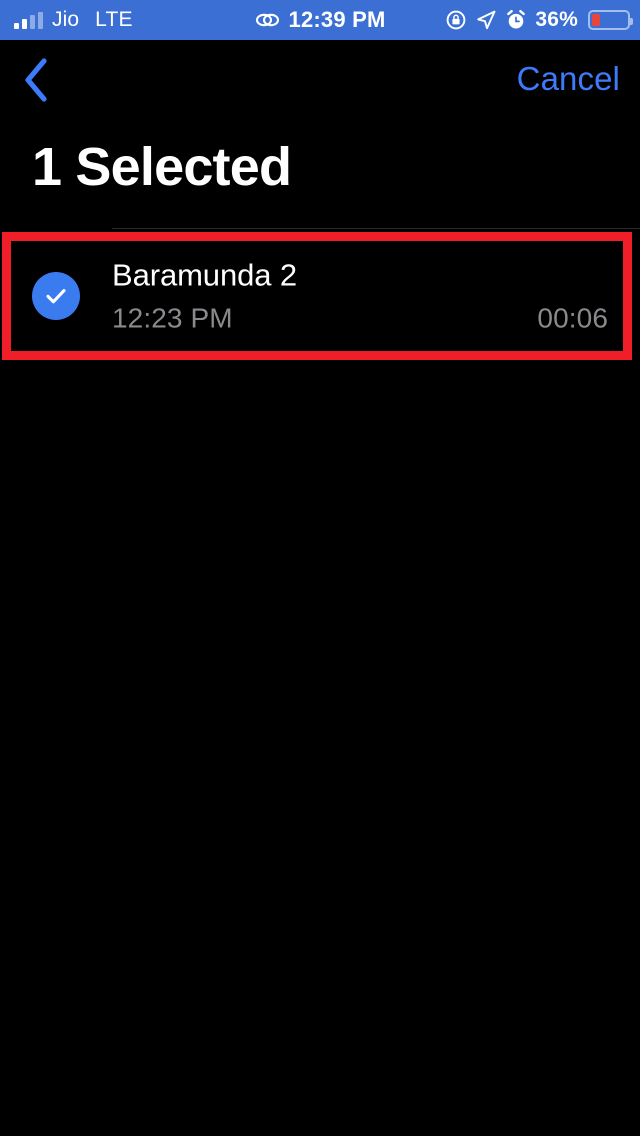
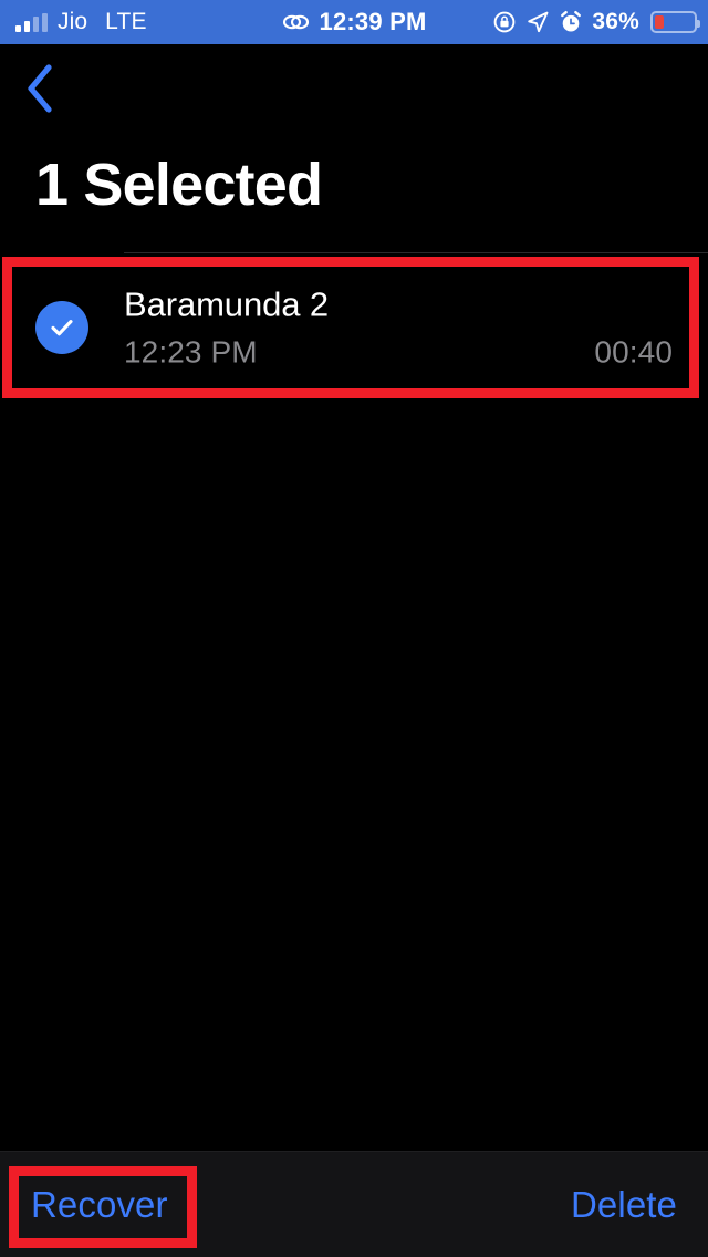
  Jio
  LTE
  12:39 PM
  36%
- Cancel
  1 Selected
  Baramunda 2
  12:23 PM
- 00:06
+ 00:40
+ Recover
+ Delete
